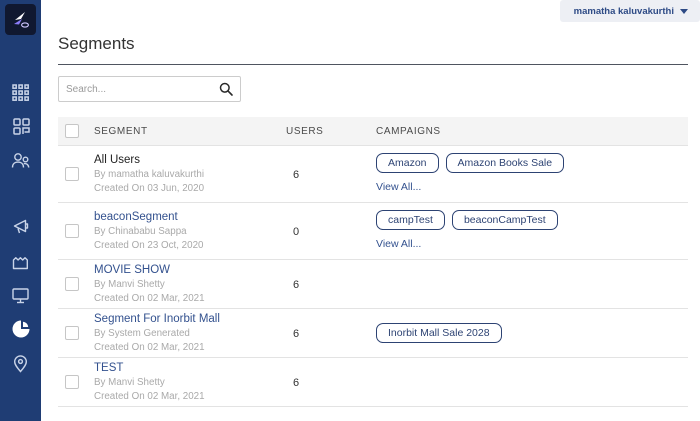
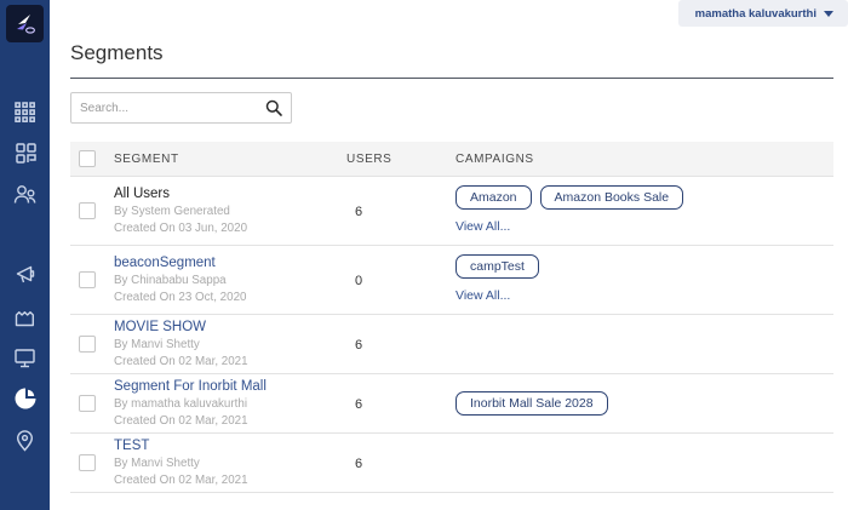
  mamatha kaluvakurthi
  Segments
  Search...
  SEGMENT
  USERS
  CAMPAIGNS
  All Users
- By mamatha kaluvakurthi
+ By System Generated
  Created On 03 Jun, 2020
  6
  Amazon
  Amazon Books Sale
  View All...
  beaconSegment
  By Chinababu Sappa
  Created On 23 Oct, 2020
  0
  campTest
- beaconCampTest
  View All...
  MOVIE SHOW
  By Manvi Shetty
  Created On 02 Mar, 2021
  6
  Segment For Inorbit Mall
- By System Generated
+ By mamatha kaluvakurthi
  Created On 02 Mar, 2021
  6
  Inorbit Mall Sale 2028
  TEST
  By Manvi Shetty
  Created On 02 Mar, 2021
  6
